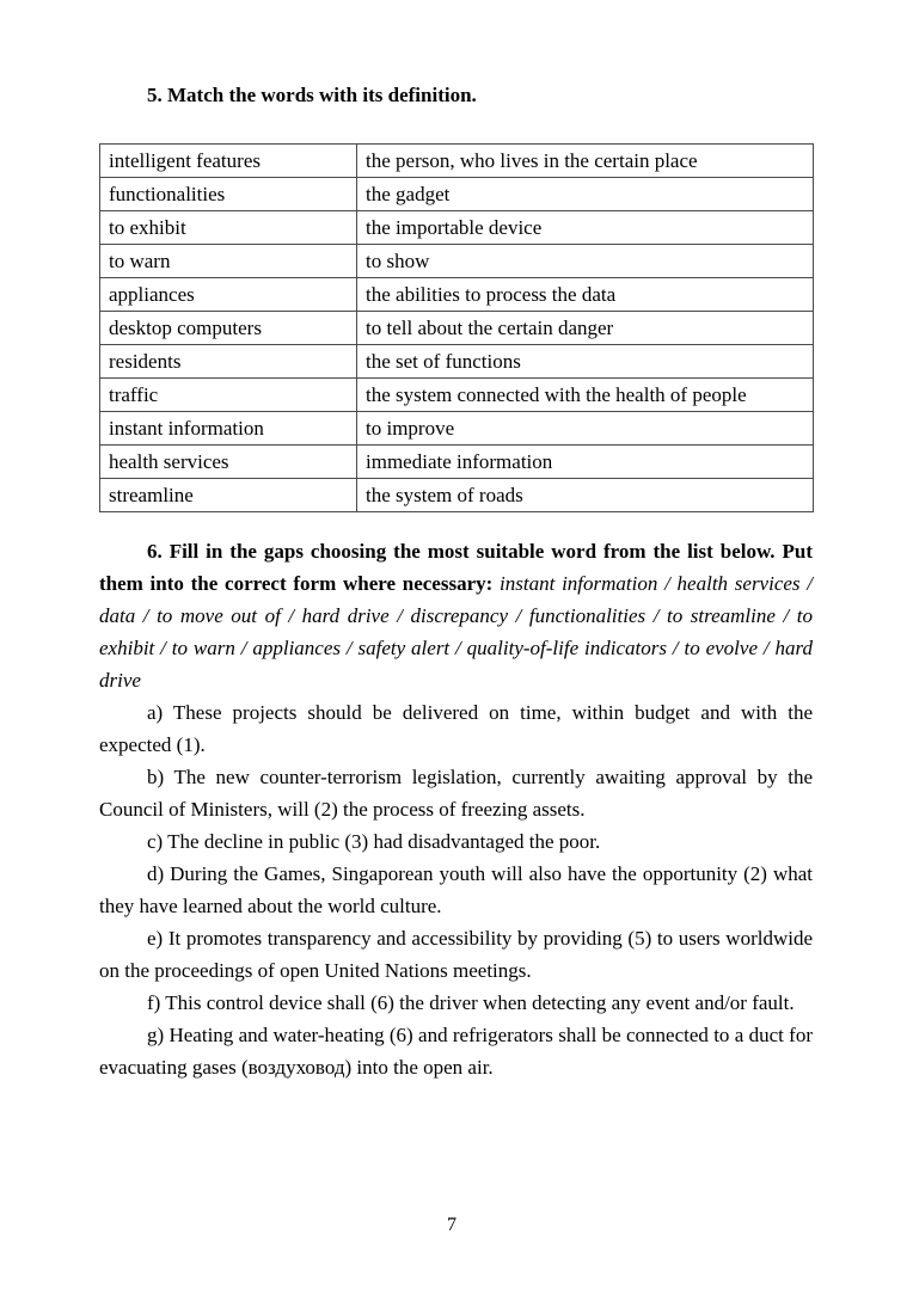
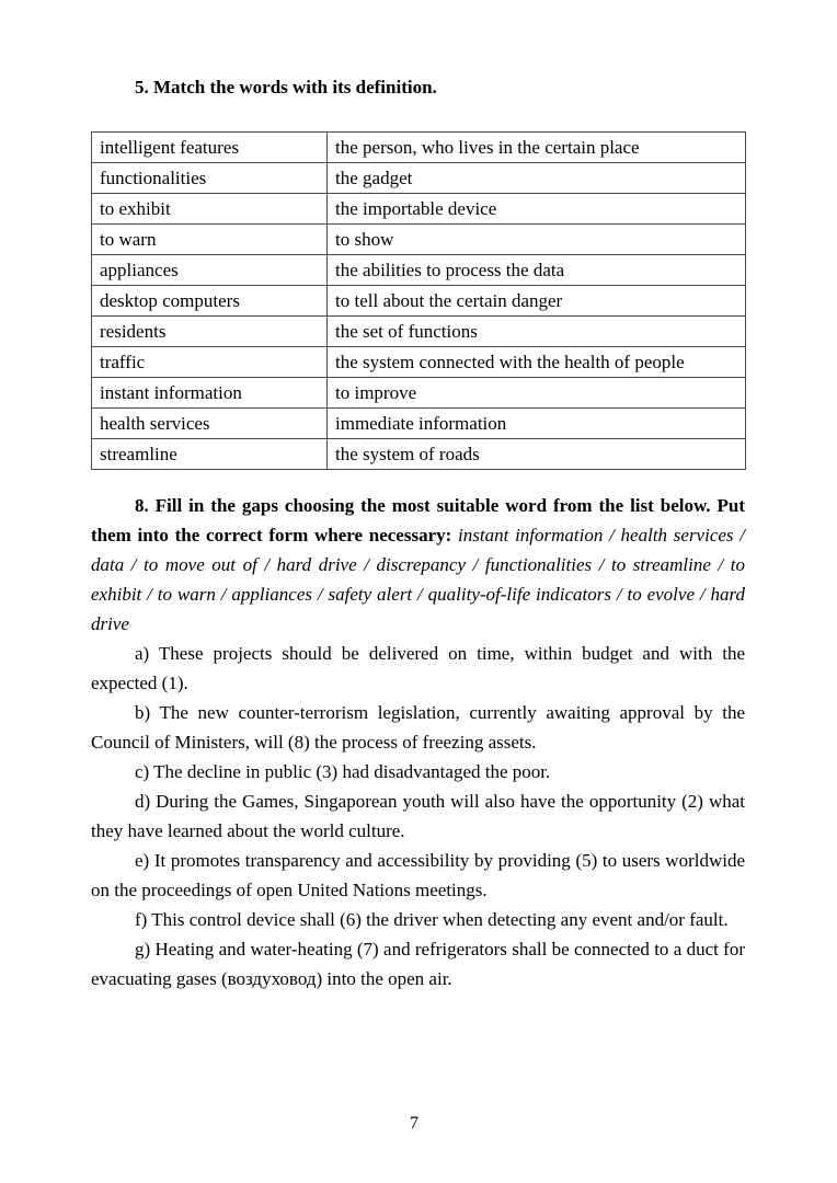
  5. Match the words with its definition.
  intelligent features	the person, who lives in the certain place
  functionalities	the gadget
  to exhibit	the importable device
  to warn	to show
  appliances	the abilities to process the data
  desktop computers	to tell about the certain danger
  residents	the set of functions
  traffic	the system connected with the health of people
  instant information	to improve
  health services	immediate information
  streamline	the system of roads
- 6. Fill in the gaps choosing the most suitable word from the list below. Put them into the correct form where necessary: instant information / health services / data / to move out of / hard drive / discrepancy / functionalities / to streamline / to exhibit / to warn / appliances / safety alert / quality-of-life indicators / to evolve / hard drive
+ 8. Fill in the gaps choosing the most suitable word from the list below. Put them into the correct form where necessary: instant information / health services / data / to move out of / hard drive / discrepancy / functionalities / to streamline / to exhibit / to warn / appliances / safety alert / quality-of-life indicators / to evolve / hard drive
  a) These projects should be delivered on time, within budget and with the expected (1).
- b) The new counter-terrorism legislation, currently awaiting approval by the Council of Ministers, will (2) the process of freezing assets.
+ b) The new counter-terrorism legislation, currently awaiting approval by the Council of Ministers, will (8) the process of freezing assets.
  c) The decline in public (3) had disadvantaged the poor.
  d) During the Games, Singaporean youth will also have the opportunity (2) what they have learned about the world culture.
  e) It promotes transparency and accessibility by providing (5) to users worldwide on the proceedings of open United Nations meetings.
  f) This control device shall (6) the driver when detecting any event and/or fault.
- g) Heating and water-heating (6) and refrigerators shall be connected to a duct for evacuating gases (воздуховод) into the open air.
+ g) Heating and water-heating (7) and refrigerators shall be connected to a duct for evacuating gases (воздуховод) into the open air.
  7
